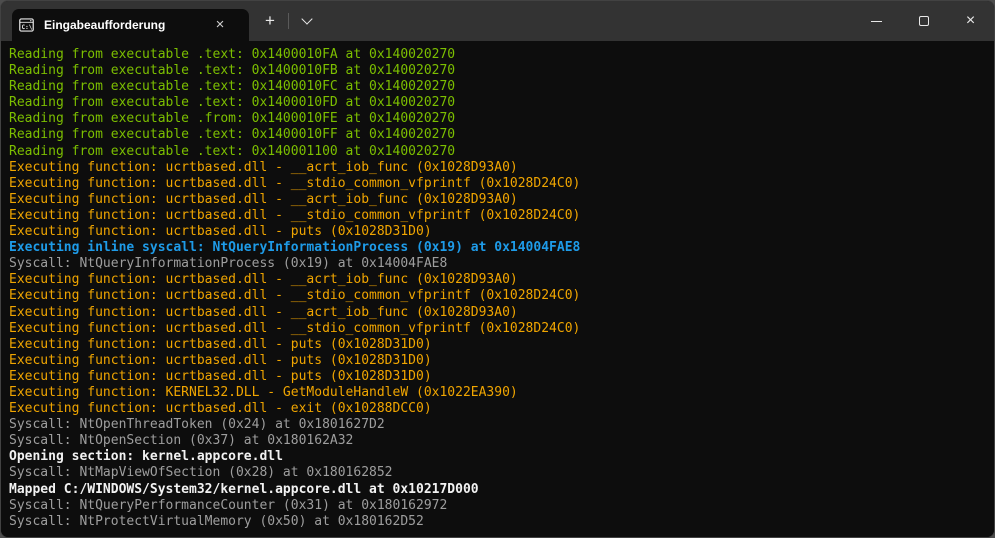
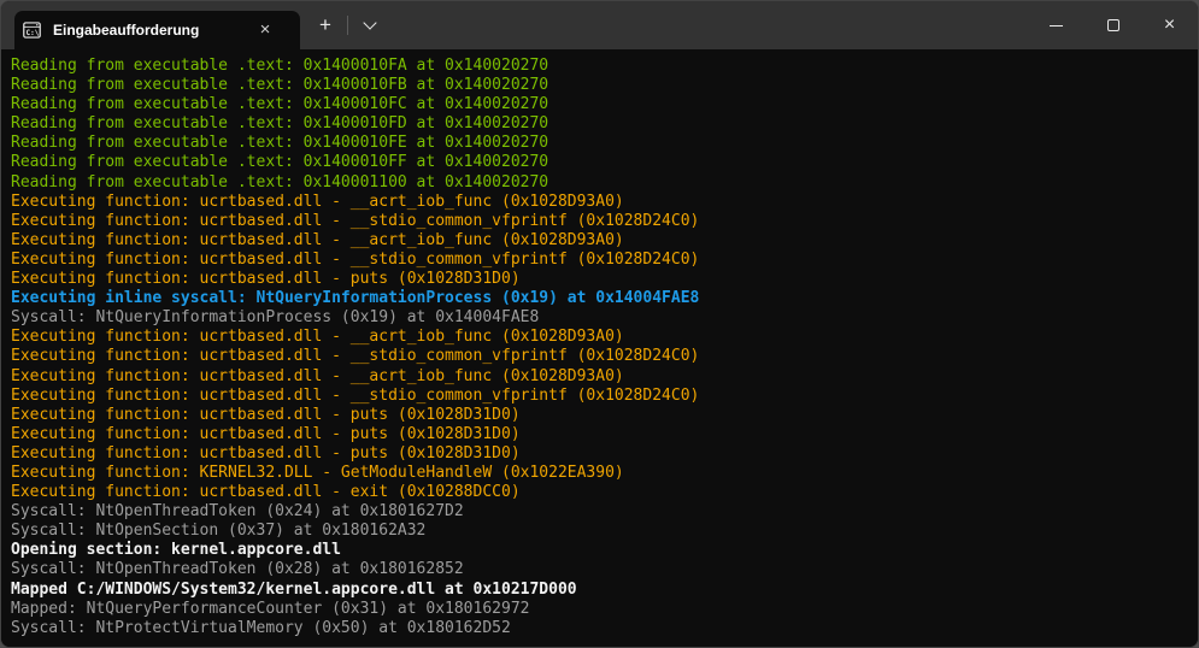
  Eingabeaufforderung
  ×
  +
  ×
  Reading from executable .text: 0x1400010FA at 0x140020270
  Reading from executable .text: 0x1400010FB at 0x140020270
  Reading from executable .text: 0x1400010FC at 0x140020270
  Reading from executable .text: 0x1400010FD at 0x140020270
- Reading from executable .from: 0x1400010FE at 0x140020270
+ Reading from executable .text: 0x1400010FE at 0x140020270
  Reading from executable .text: 0x1400010FF at 0x140020270
  Reading from executable .text: 0x140001100 at 0x140020270
  Executing function: ucrtbased.dll - __acrt_iob_func (0x1028D93A0)
  Executing function: ucrtbased.dll - __stdio_common_vfprintf (0x1028D24C0)
  Executing function: ucrtbased.dll - __acrt_iob_func (0x1028D93A0)
  Executing function: ucrtbased.dll - __stdio_common_vfprintf (0x1028D24C0)
  Executing function: ucrtbased.dll - puts (0x1028D31D0)
  Executing inline syscall: NtQueryInformationProcess (0x19) at 0x14004FAE8
  Syscall: NtQueryInformationProcess (0x19) at 0x14004FAE8
  Executing function: ucrtbased.dll - __acrt_iob_func (0x1028D93A0)
  Executing function: ucrtbased.dll - __stdio_common_vfprintf (0x1028D24C0)
  Executing function: ucrtbased.dll - __acrt_iob_func (0x1028D93A0)
  Executing function: ucrtbased.dll - __stdio_common_vfprintf (0x1028D24C0)
  Executing function: ucrtbased.dll - puts (0x1028D31D0)
  Executing function: ucrtbased.dll - puts (0x1028D31D0)
  Executing function: ucrtbased.dll - puts (0x1028D31D0)
  Executing function: KERNEL32.DLL - GetModuleHandleW (0x1022EA390)
  Executing function: ucrtbased.dll - exit (0x10288DCC0)
  Syscall: NtOpenThreadToken (0x24) at 0x1801627D2
  Syscall: NtOpenSection (0x37) at 0x180162A32
  Opening section: kernel.appcore.dll
- Syscall: NtMapViewOfSection (0x28) at 0x180162852
+ Syscall: NtOpenThreadToken (0x28) at 0x180162852
  Mapped C:/WINDOWS/System32/kernel.appcore.dll at 0x10217D000
- Syscall: NtQueryPerformanceCounter (0x31) at 0x180162972
+ Mapped: NtQueryPerformanceCounter (0x31) at 0x180162972
  Syscall: NtProtectVirtualMemory (0x50) at 0x180162D52
